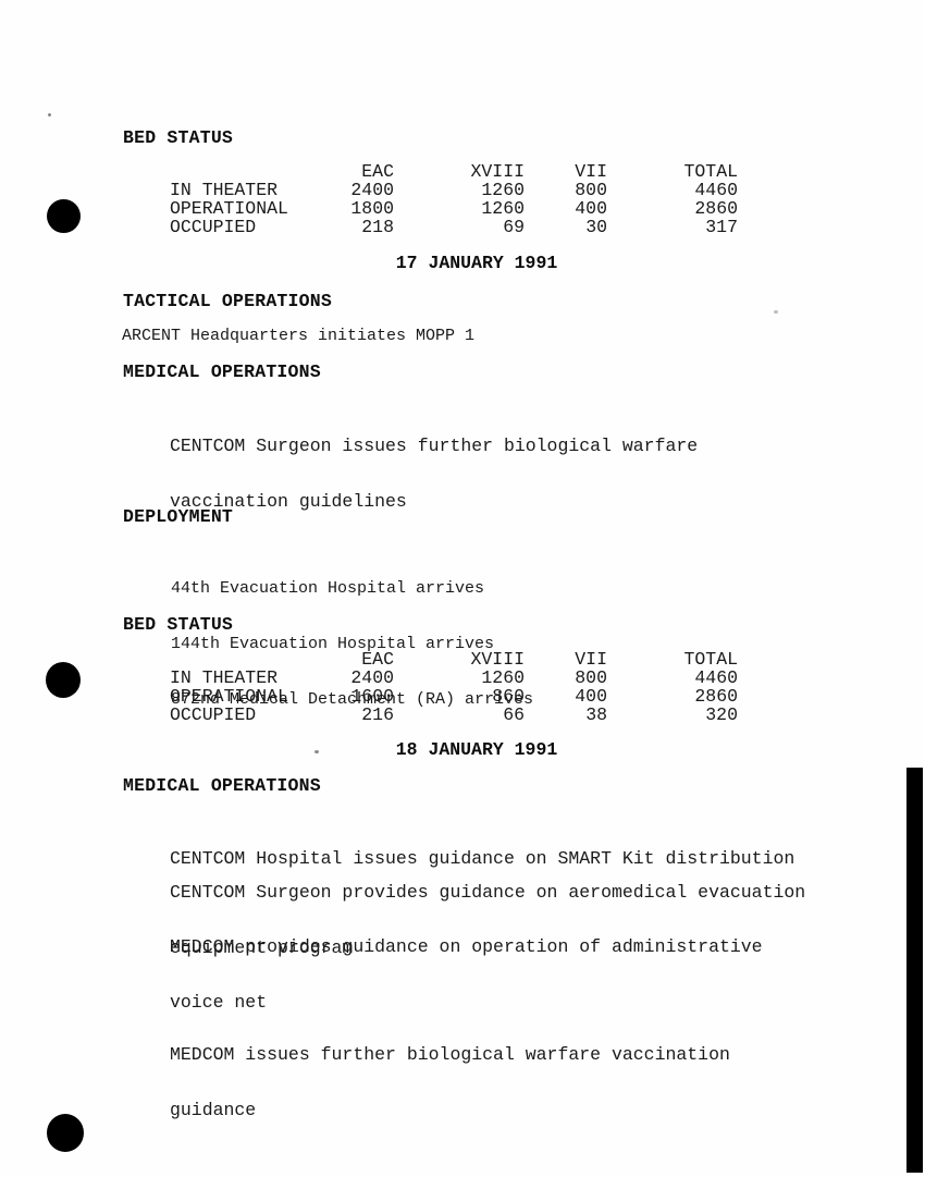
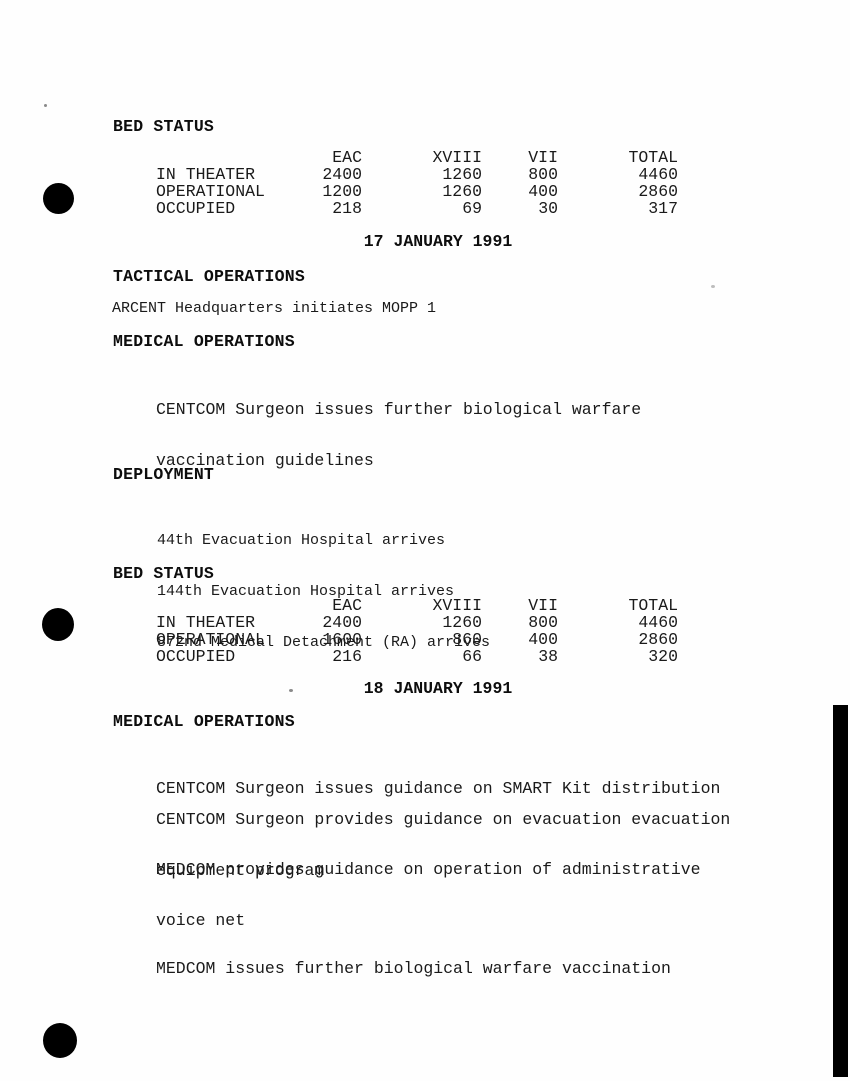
  BED STATUS
  EAC
  XVIII
  VII
  TOTAL
  IN THEATER
  2400
  1260
  800
  4460
  OPERATIONAL
- 1800
+ 1200
  1260
  400
  2860
  OCCUPIED
  218
  69
  30
  317
  17 JANUARY 1991
  TACTICAL OPERATIONS
  ARCENT Headquarters initiates MOPP 1
  MEDICAL OPERATIONS
  CENTCOM Surgeon issues further biological warfare
  vaccination guidelines
  DEPLOYMENT
  44th Evacuation Hospital arrives
  144th Evacuation Hospital arrives
  872nd Medical Detachment (RA) arrives
  BED STATUS
  EAC
  XVIII
  VII
  TOTAL
  IN THEATER
  2400
  1260
  800
  4460
  OPERATIONAL
  1600
  860
  400
  2860
  OCCUPIED
  216
  66
  38
  320
  18 JANUARY 1991
  MEDICAL OPERATIONS
- CENTCOM Hospital issues guidance on SMART Kit distribution
+ CENTCOM Surgeon issues guidance on SMART Kit distribution
- CENTCOM Surgeon provides guidance on aeromedical evacuation
+ CENTCOM Surgeon provides guidance on evacuation evacuation
  equipment program
  MEDCOM provides guidance on operation of administrative
  voice net
  MEDCOM issues further biological warfare vaccination
- guidance
